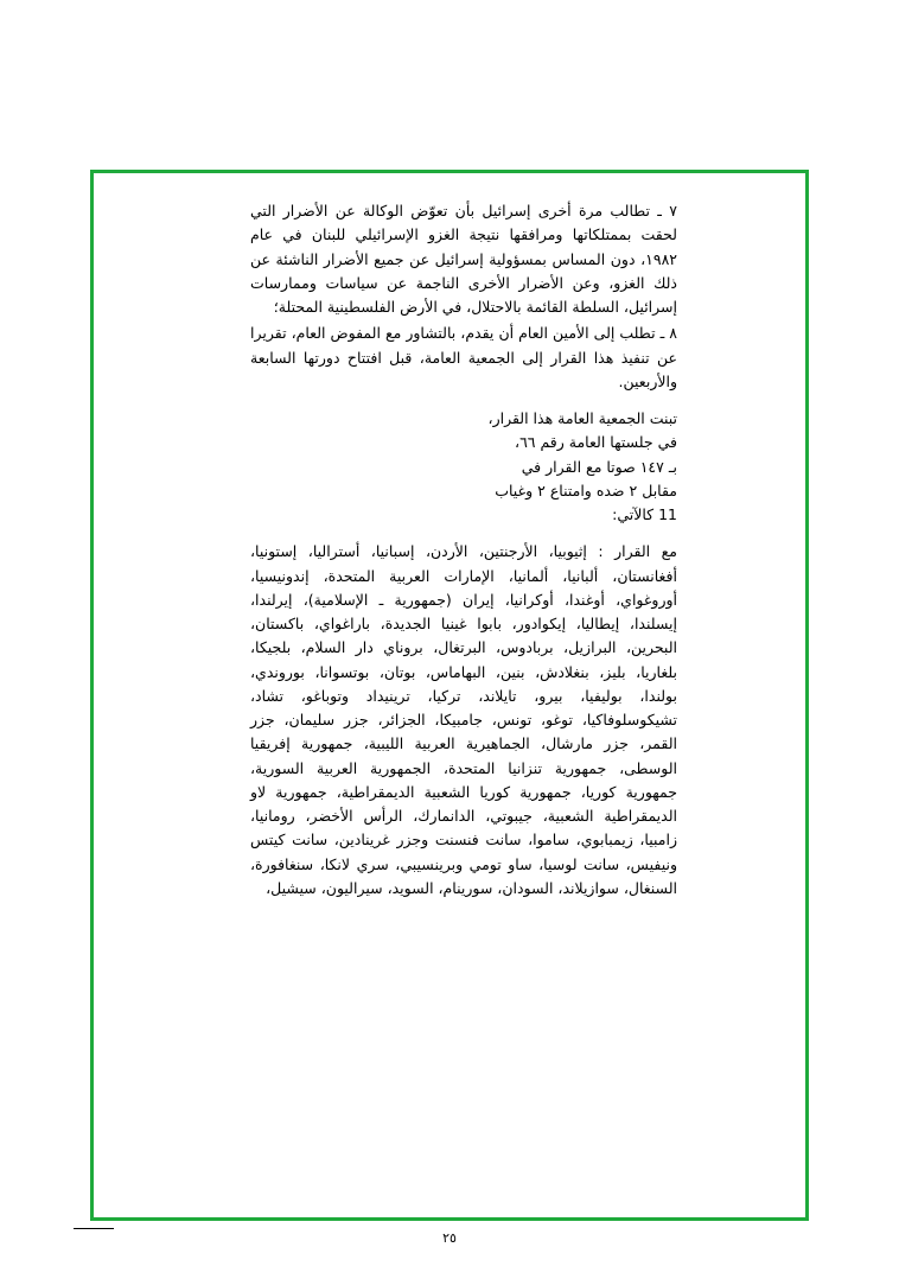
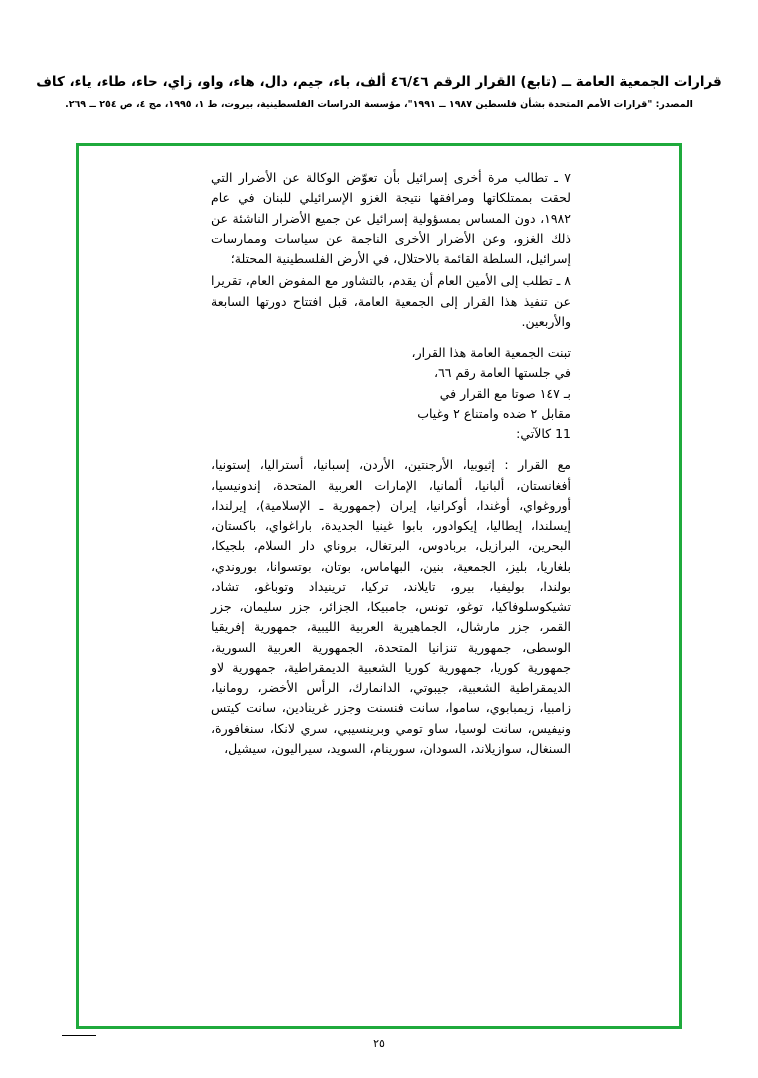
+ قرارات الجمعية العامة ــ (تابع) القرار الرقم ٤٦/٤٦ ألف، باء، جيم، دال، هاء، واو، زاي، حاء، طاء، ياء، كاف
+ المصدر: "قرارات الأمم المتحدة بشأن فلسطين ١٩٨٧ ــ ١٩٩١"، مؤسسة الدراسات الفلسطينية، بيروت، ط ١، ١٩٩٥، مج ٤، ص ٢٥٤ ــ ٢٦٩.
  ٧ ـ تطالب مرة أخرى إسرائيل بأن تعوّض الوكالة عن الأضرار التي لحقت بممتلكاتها ومرافقها نتيجة الغزو الإسرائيلي للبنان في عام ١٩٨٢، دون المساس بمسؤولية إسرائيل عن جميع الأضرار الناشئة عن ذلك الغزو، وعن الأضرار الأخرى الناجمة عن سياسات وممارسات إسرائيل، السلطة القائمة بالاحتلال، في الأرض الفلسطينية المحتلة؛
  ٨ ـ تطلب إلى الأمين العام أن يقدم، بالتشاور مع المفوض العام، تقريرا عن تنفيذ هذا القرار إلى الجمعية العامة، قبل افتتاح دورتها السابعة والأربعين.
  تبنت الجمعية العامة هذا القرار،
  في جلستها العامة رقم ٦٦،
  بـ ١٤٧ صوتا مع القرار في
  مقابل ٢ ضده وامتناع ٢ وغياب
  11 كالآتي:
- مع القرار : إثيوبيا، الأرجنتين، الأردن، إسبانيا، أستراليا، إستونيا، أفغانستان، ألبانيا، ألمانيا، الإمارات العربية المتحدة، إندونيسيا، أوروغواي، أوغندا، أوكرانيا، إيران (جمهورية ـ الإسلامية)، إيرلندا، إيسلندا، إيطاليا، إيكوادور، بابوا غينيا الجديدة، باراغواي، باكستان، البحرين، البرازيل، بربادوس، البرتغال، بروناي دار السلام، بلجيكا، بلغاريا، بليز، بنغلادش، بنين، البهاماس، بوتان، بوتسوانا، بوروندي، بولندا، بوليفيا، بيرو، تايلاند، تركيا، ترينيداد وتوباغو، تشاد، تشيكوسلوفاكيا، توغو، تونس، جامبيكا، الجزائر، جزر سليمان، جزر القمر، جزر مارشال، الجماهيرية العربية الليبية، جمهورية إفريقيا الوسطى، جمهورية تنزانيا المتحدة، الجمهورية العربية السورية، جمهورية كوريا، جمهورية كوريا الشعبية الديمقراطية، جمهورية لاو الديمقراطية الشعبية، جيبوتي، الدانمارك، الرأس الأخضر، رومانيا، زامبيا، زيمبابوي، ساموا، سانت فنسنت وجزر غرينادين، سانت كيتس ونيفيس، سانت لوسيا، ساو تومي وبرينسيبي، سري لانكا، سنغافورة، السنغال، سوازيلاند، السودان، سورينام، السويد، سيراليون، سيشيل،
+ مع القرار : إثيوبيا، الأرجنتين، الأردن، إسبانيا، أستراليا، إستونيا، أفغانستان، ألبانيا، ألمانيا، الإمارات العربية المتحدة، إندونيسيا، أوروغواي، أوغندا، أوكرانيا، إيران (جمهورية ـ الإسلامية)، إيرلندا، إيسلندا، إيطاليا، إيكوادور، بابوا غينيا الجديدة، باراغواي، باكستان، البحرين، البرازيل، بربادوس، البرتغال، بروناي دار السلام، بلجيكا، بلغاريا، بليز، الجمعية، بنين، البهاماس، بوتان، بوتسوانا، بوروندي، بولندا، بوليفيا، بيرو، تايلاند، تركيا، ترينيداد وتوباغو، تشاد، تشيكوسلوفاكيا، توغو، تونس، جامبيكا، الجزائر، جزر سليمان، جزر القمر، جزر مارشال، الجماهيرية العربية الليبية، جمهورية إفريقيا الوسطى، جمهورية تنزانيا المتحدة، الجمهورية العربية السورية، جمهورية كوريا، جمهورية كوريا الشعبية الديمقراطية، جمهورية لاو الديمقراطية الشعبية، جيبوتي، الدانمارك، الرأس الأخضر، رومانيا، زامبيا، زيمبابوي، ساموا، سانت فنسنت وجزر غرينادين، سانت كيتس ونيفيس، سانت لوسيا، ساو تومي وبرينسيبي، سري لانكا، سنغافورة، السنغال، سوازيلاند، السودان، سورينام، السويد، سيراليون، سيشيل،
  ٢٥
